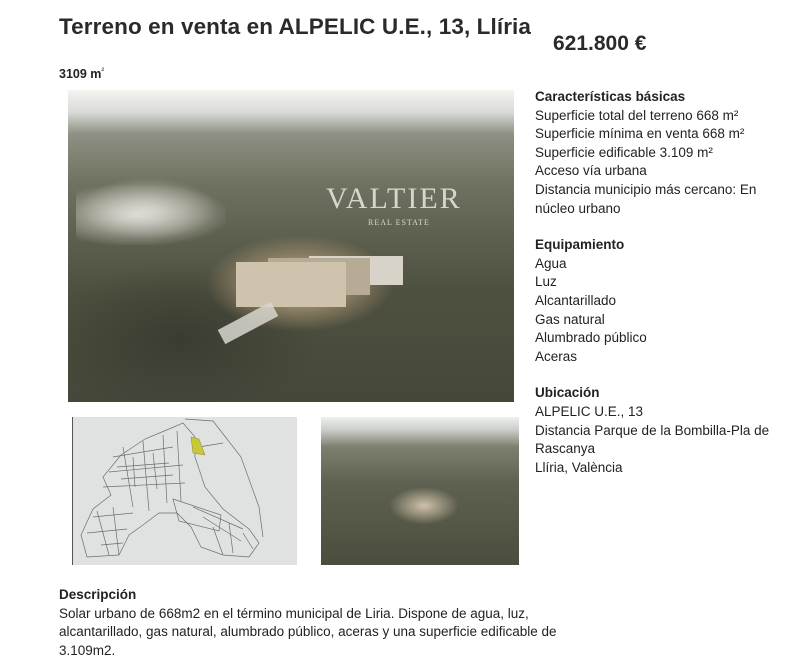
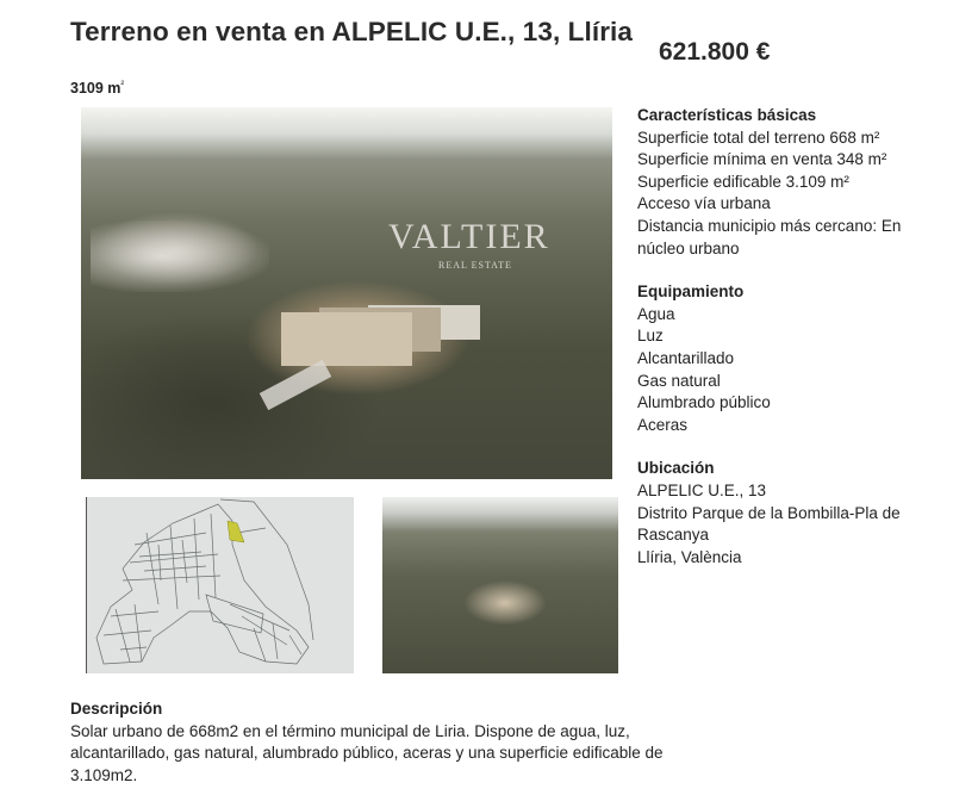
  Terreno en venta en ALPELIC U.E., 13, Llíria
  621.800 €
  3109 m²
  VALTIER
  REAL ESTATE
  Características básicas
  Superficie total del terreno 668 m²
- Superficie mínima en venta 668 m²
+ Superficie mínima en venta 348 m²
  Superficie edificable 3.109 m²
  Acceso vía urbana
  Distancia municipio más cercano: En núcleo urbano
  Equipamiento
  Agua
  Luz
  Alcantarillado
  Gas natural
  Alumbrado público
  Aceras
  Ubicación
  ALPELIC U.E., 13
- Distancia Parque de la Bombilla-Pla de Rascanya
+ Distrito Parque de la Bombilla-Pla de Rascanya
  Llíria, València
  Descripción
  Solar urbano de 668m2 en el término municipal de Liria. Dispone de agua, luz, alcantarillado, gas natural, alumbrado público, aceras y una superficie edificable de 3.109m2.
